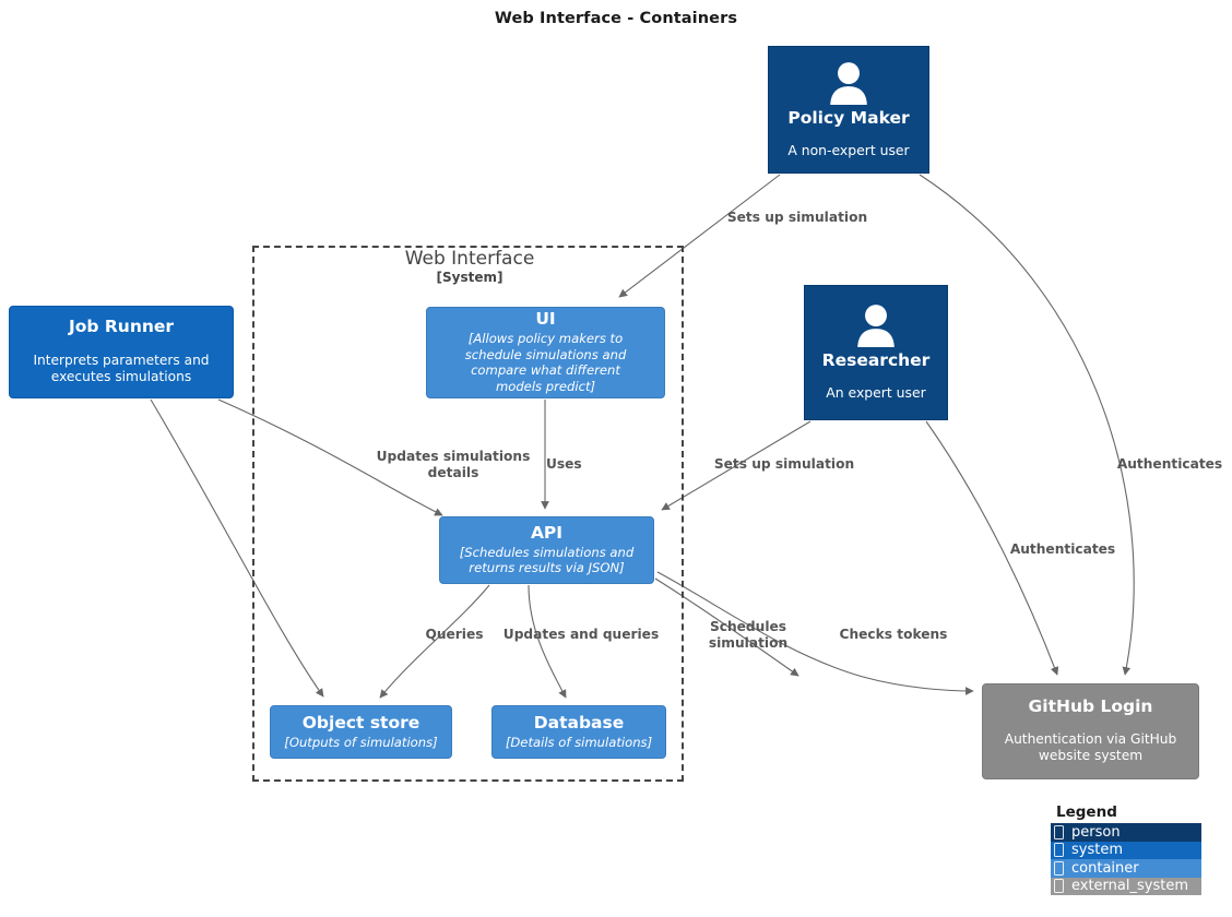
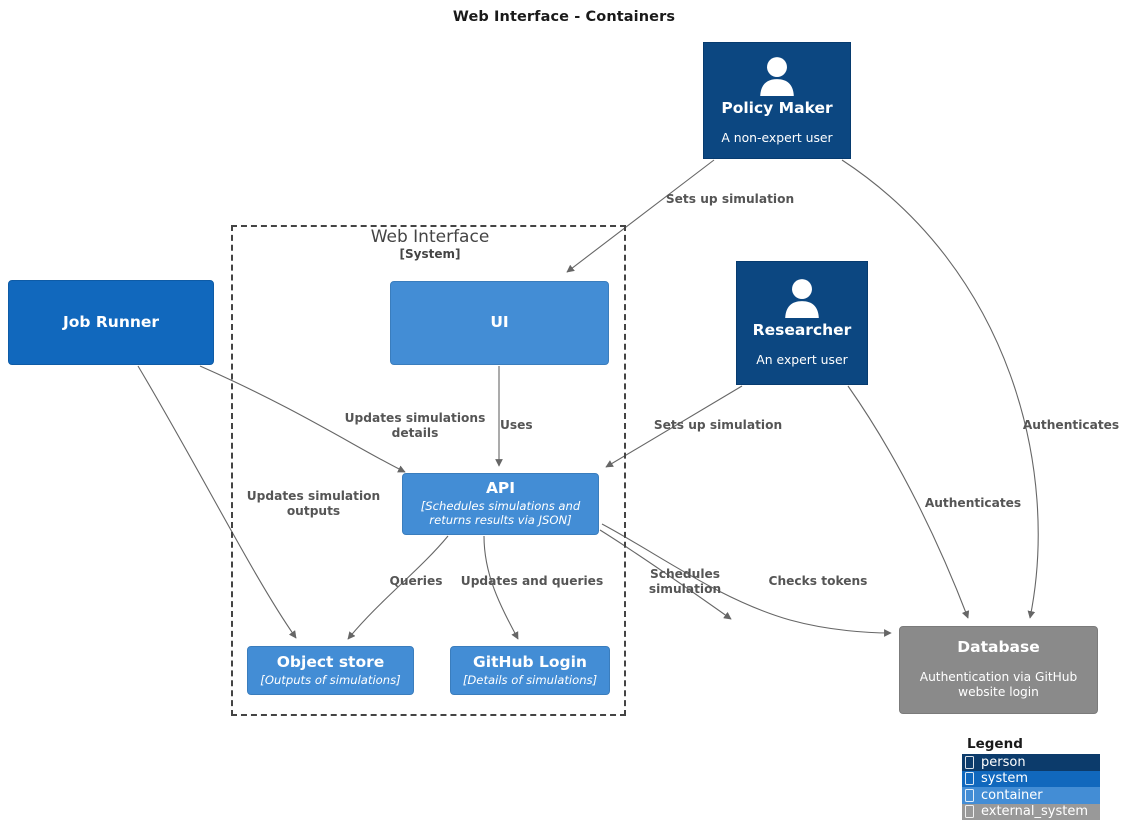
  Web Interface - Containers
  Web Interface
  [System]
  Policy Maker
  A non-expert user
  Researcher
  An expert user
  Job Runner
- Interprets parameters and executes simulations
  UI
- [Allows policy makers to schedule simulations and compare what different models predict]
  API
  [Schedules simulations and returns results via JSON]
  Object store
  [Outputs of simulations]
- Database
+ GitHub Login
  [Details of simulations]
- GitHub Login
+ Database
- Authentication via GitHub website system
+ Authentication via GitHub website login
  Sets up simulation
  Authenticates
  Sets up simulation
  Authenticates
  Uses
  Updates simulations
  details
+ Updates simulation
+ outputs
  Queries
  Updates and queries
  Schedules
  simulation
  Checks tokens
  Legend
  person
  system
  container
  external_system
